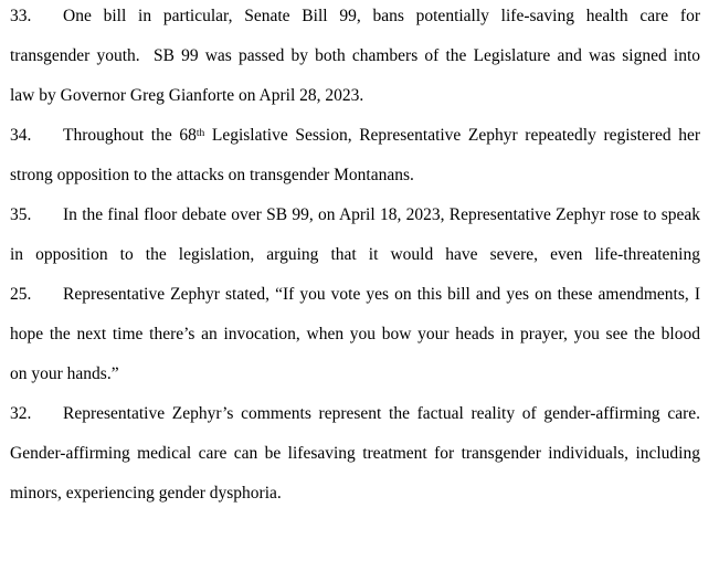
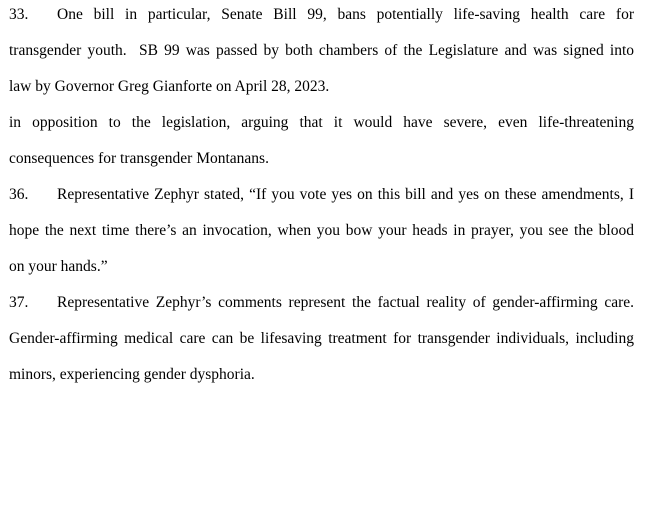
  33. One bill in particular, Senate Bill 99, bans potentially life-saving health care for
  transgender youth. SB 99 was passed by both chambers of the Legislature and was signed into
  law by Governor Greg Gianforte on April 28, 2023.
- 34. Throughout the 68th Legislative Session, Representative Zephyr repeatedly registered her
- strong opposition to the attacks on transgender Montanans.
- 35. In the final floor debate over SB 99, on April 18, 2023, Representative Zephyr rose to speak
  in opposition to the legislation, arguing that it would have severe, even life-threatening
+ consequences for transgender Montanans.
- 25. Representative Zephyr stated, “If you vote yes on this bill and yes on these amendments, I
+ 36. Representative Zephyr stated, “If you vote yes on this bill and yes on these amendments, I
  hope the next time there’s an invocation, when you bow your heads in prayer, you see the blood
  on your hands.”
- 32. Representative Zephyr’s comments represent the factual reality of gender-affirming care.
+ 37. Representative Zephyr’s comments represent the factual reality of gender-affirming care.
  Gender-affirming medical care can be lifesaving treatment for transgender individuals, including
  minors, experiencing gender dysphoria.
